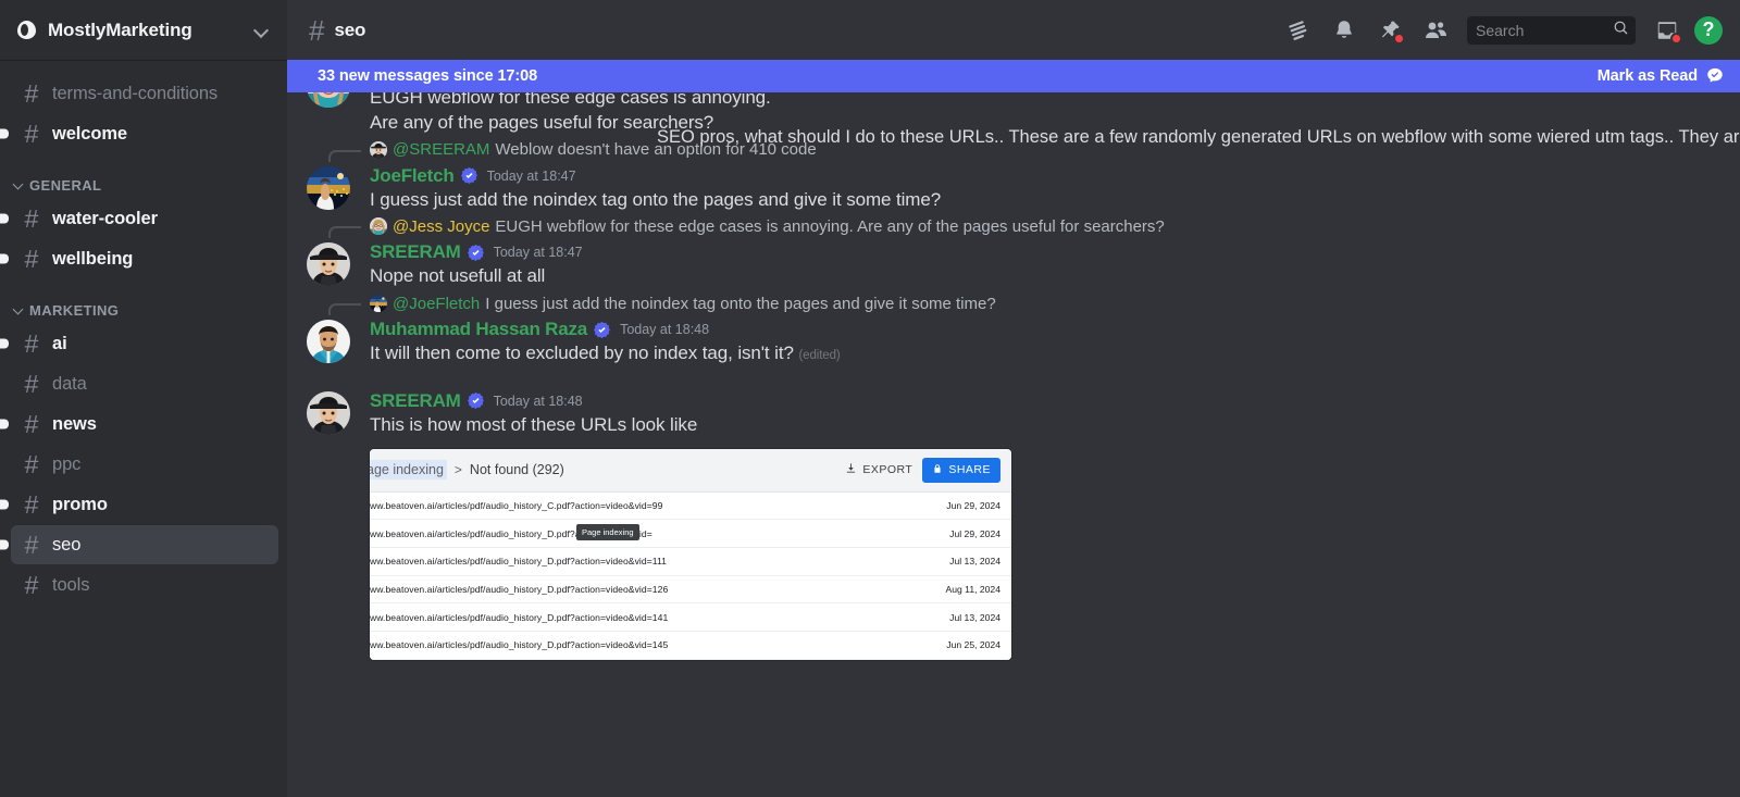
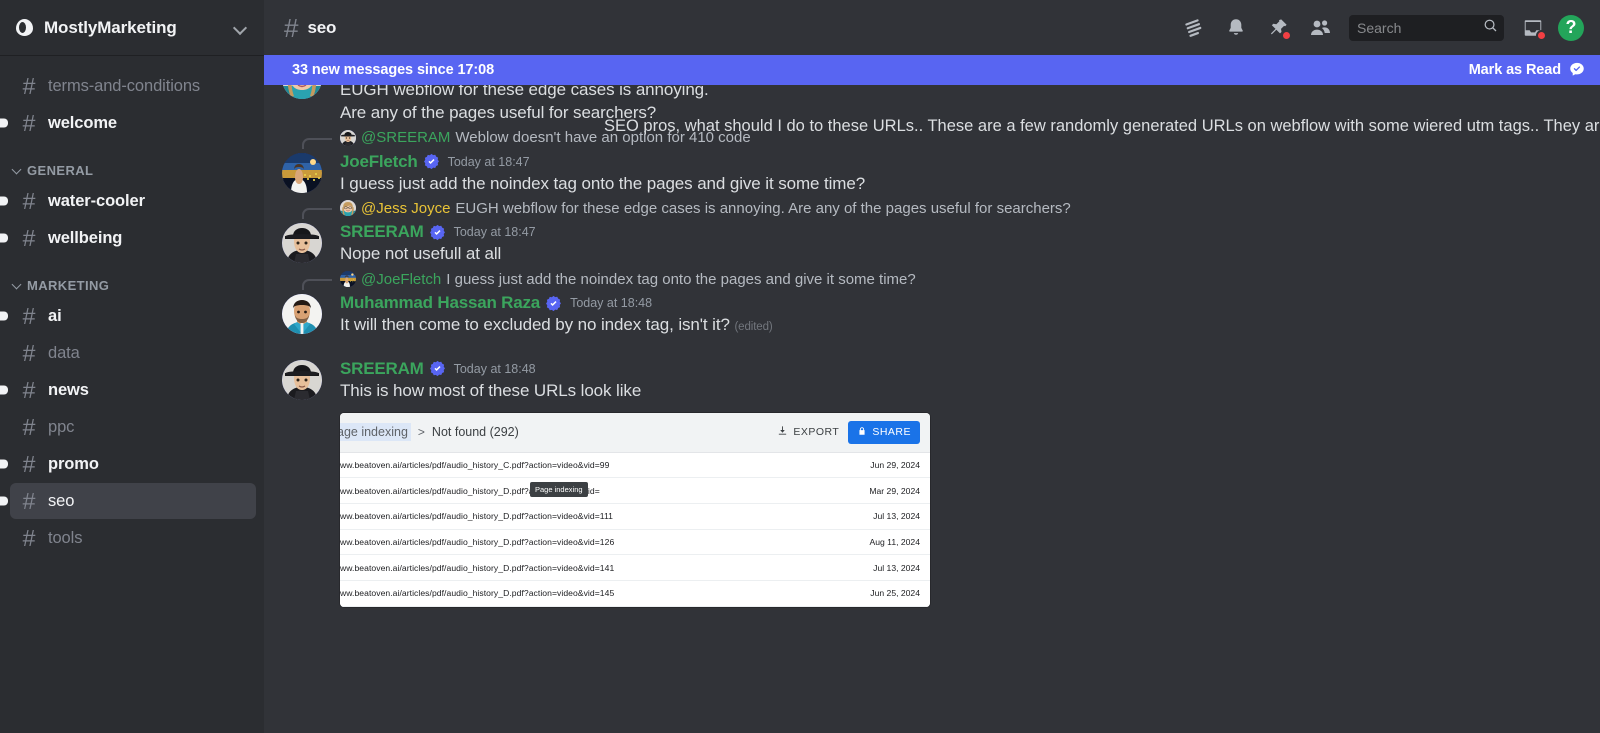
  MostlyMarketing
  #
  terms-and-conditions
  #
  welcome
  GENERAL
  #
  water-cooler
  #
  wellbeing
  MARKETING
  #
  ai
  #
  data
  #
  news
  #
  ppc
  #
  promo
  #
  seo
  #
  tools
  #
  seo
  Search
  ?
  33 new messages since 17:08
  Mark as Read
  SEO pros, what should I do to these URLs.. These are a few randomly generated URLs on webflow with some wiered utm tags.. They ar
  EUGH webflow for these edge cases is annoying.
  Are any of the pages useful for searchers?
  @SREERAM
  Weblow doesn't have an option for 410 code
  JoeFletch
  Today at 18:47
  I guess just add the noindex tag onto the pages and give it some time?
  @Jess Joyce
  EUGH webflow for these edge cases is annoying. Are any of the pages useful for searchers?
  SREERAM
  Today at 18:47
  Nope not usefull at all
  @JoeFletch
  I guess just add the noindex tag onto the pages and give it some time?
  Muhammad Hassan Raza
  Today at 18:48
  It will then come to excluded by no index tag, isn't it? (edited)
  SREERAM
  Today at 18:48
  This is how most of these URLs look like
  age indexing
  >
  Not found (292)
  EXPORT
  SHARE
  ww.beatoven.ai/articles/pdf/audio_history_C.pdf?action=video&vid=99
  Jun 29, 2024
  ww.beatoven.ai/articles/pdf/audio_history_D.pdf?id=
  Page indexing
- Jul 29, 2024
+ Mar 29, 2024
  ww.beatoven.ai/articles/pdf/audio_history_D.pdf?action=video&vid=111
  Jul 13, 2024
  ww.beatoven.ai/articles/pdf/audio_history_D.pdf?action=video&vid=126
  Aug 11, 2024
  ww.beatoven.ai/articles/pdf/audio_history_D.pdf?action=video&vid=141
  Jul 13, 2024
  ww.beatoven.ai/articles/pdf/audio_history_D.pdf?action=video&vid=145
  Jun 25, 2024
